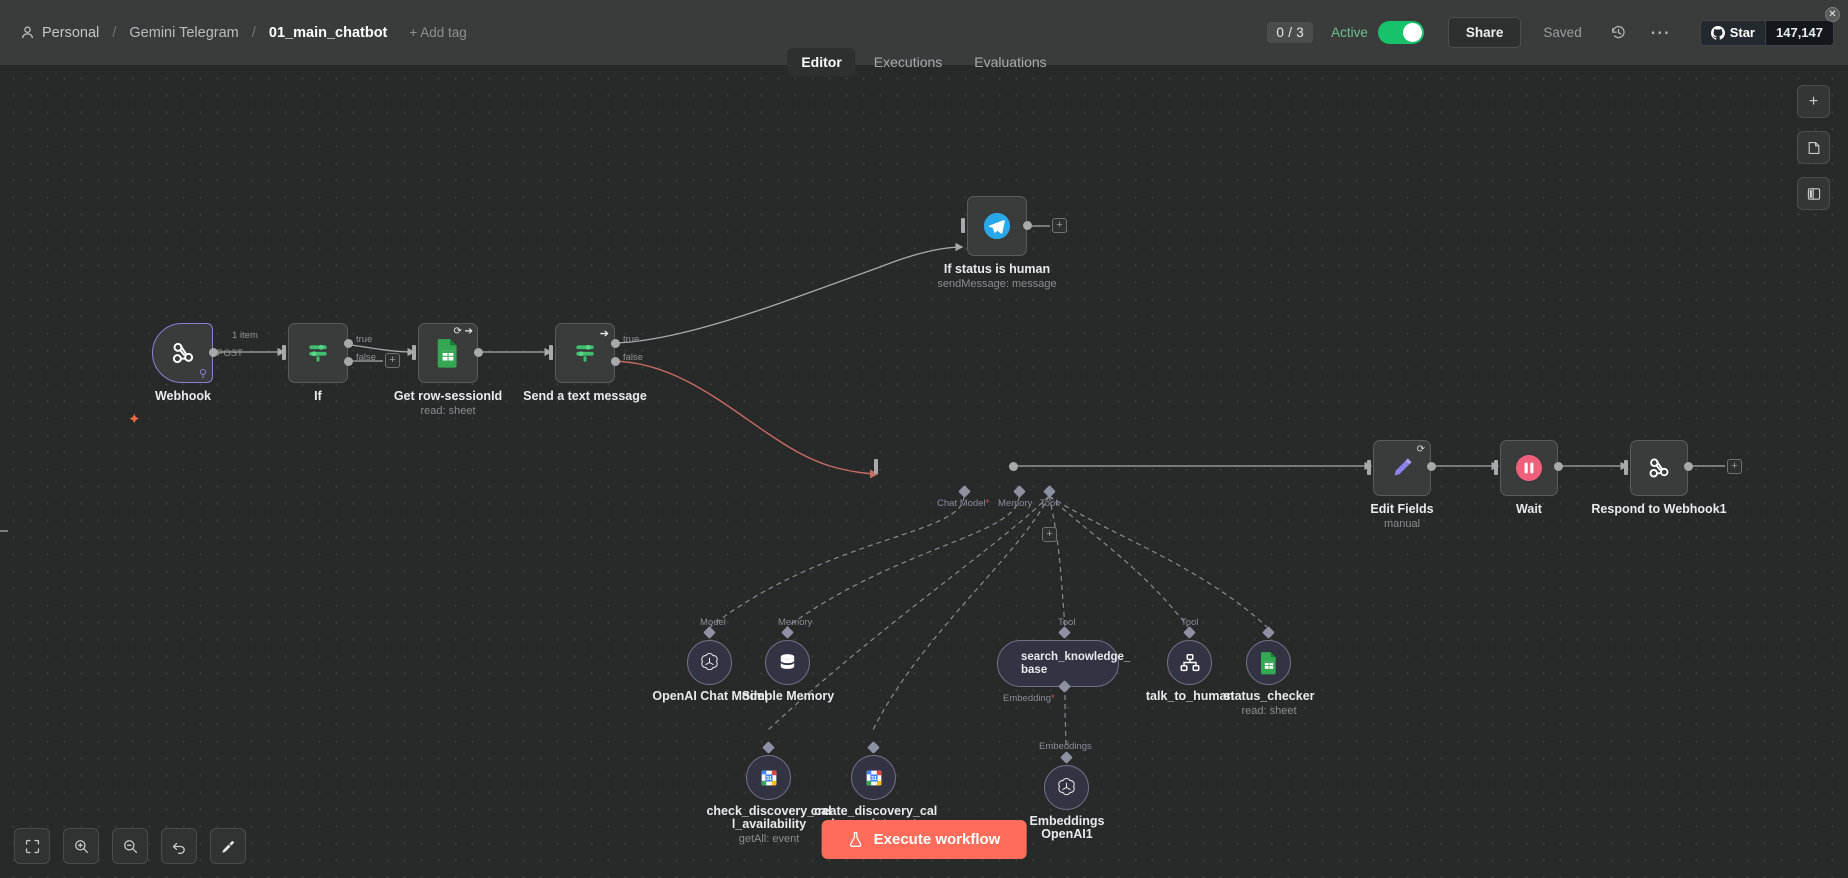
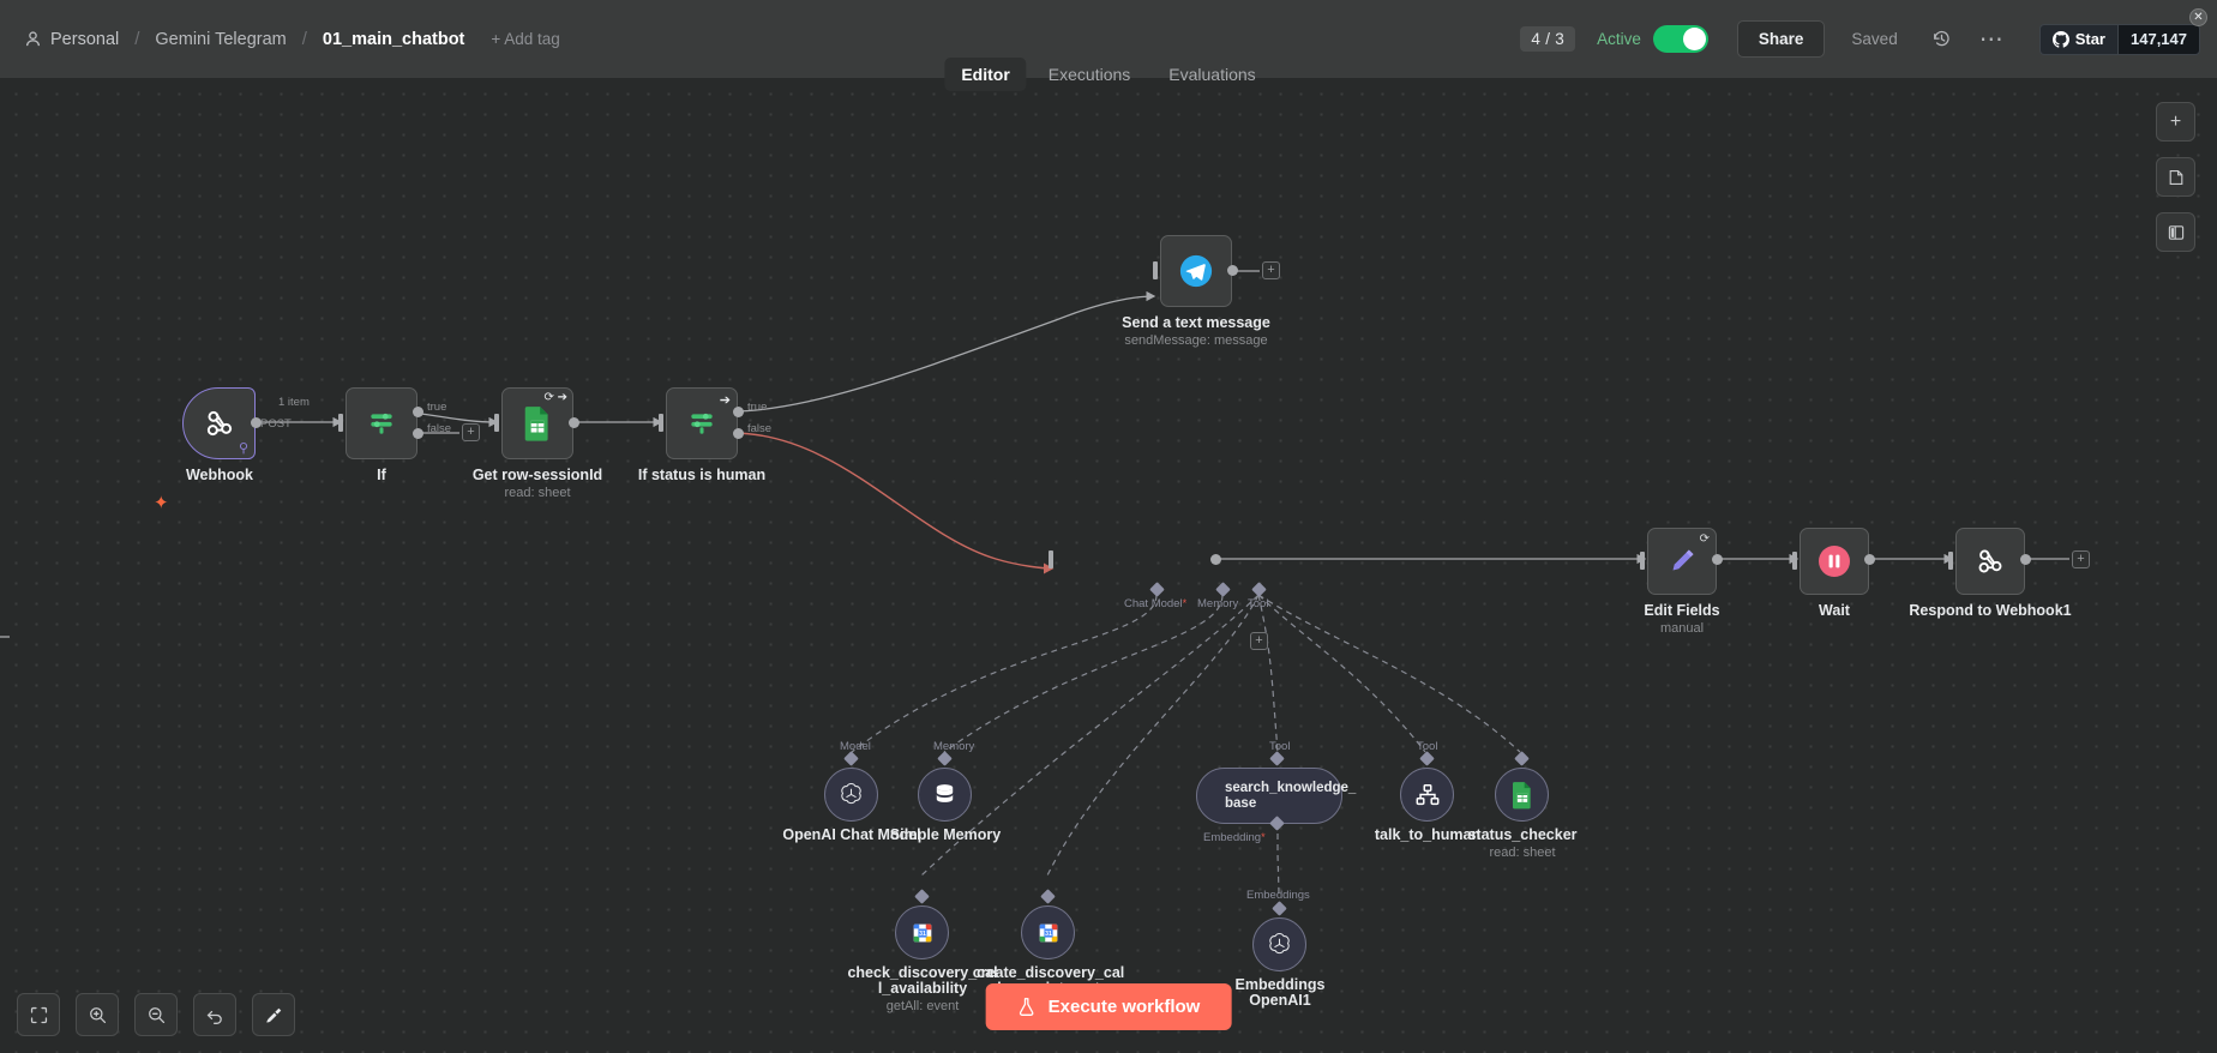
  Personal
  /
  Gemini Telegram
  /
  01_main_chatbot
  + Add tag
- 0 / 3
+ 4 / 3
  Active
  Share
  Saved
  ⋯
  Star
  147,147
  ✕
  Editor
  Executions
  Evaluations
  ✦
  ⚲
  Webhook
  POST
  1 item
  true
  false
  +
  If
  ⟳ ➔
  Get row-sessionId
  read: sheet
  ➔
  true
  false
- Send a text message
+ If status is human
  +
- If status is human
+ Send a text message
  sendMessage: message
  Chat Model*
  Memory
  Tool
  +
  ⟳
  Edit Fields
  manual
  Wait
  +
  Respond to Webhook1
  Model
  OpenAI Chat Model
  Memory
  Simple Memory
  Tool
  search_knowledge_
  base
  Embedding*
  Tool
  talk_to_human
  status_checker
  read: sheet
  check_discovery_cal
  l_availability
  getAll: event
  create_discovery_cal
  Embeddings
  Embeddings
  OpenAI1
  +
  Execute workflow
